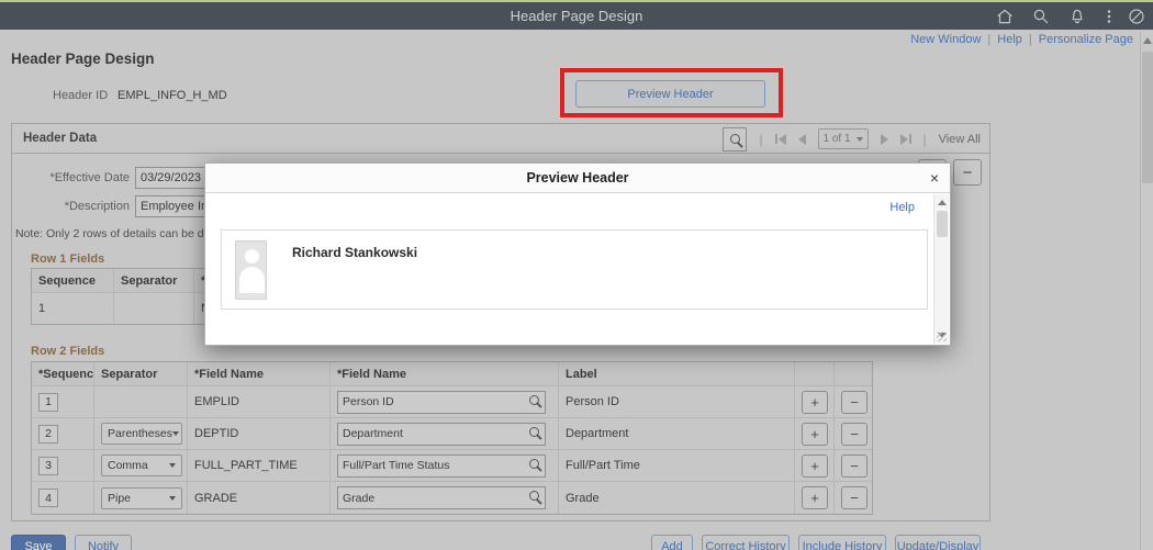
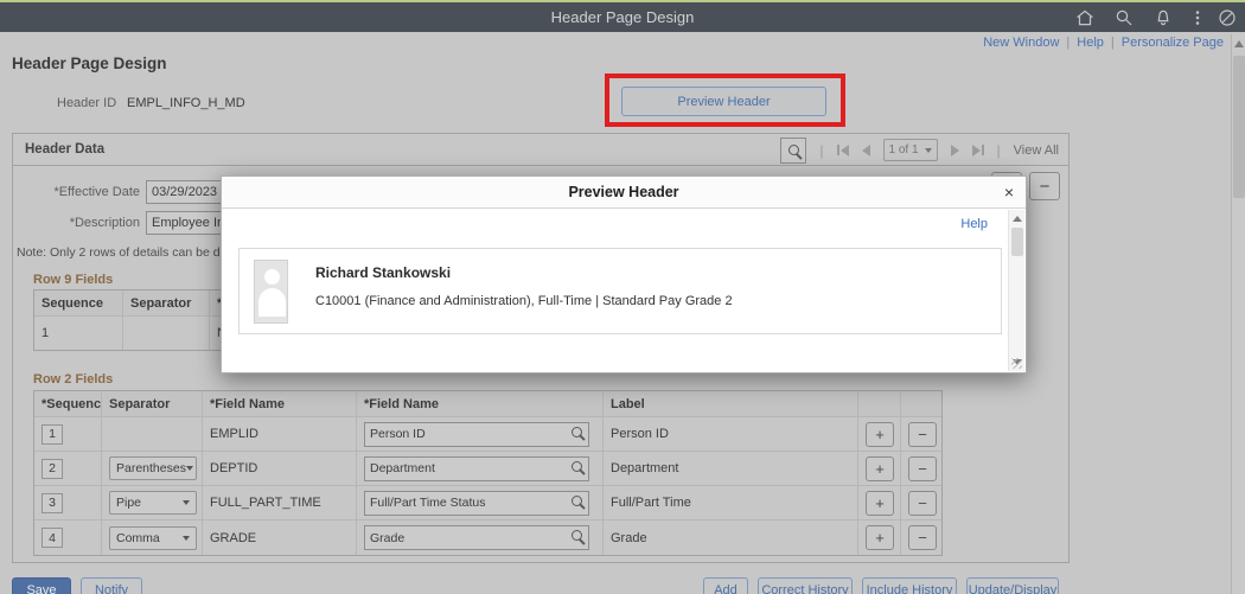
  Header Page Design
  New Window | Help | Personalize Page
  Header Page Design
  Header ID
  EMPL_INFO_H_MD
  Preview Header
  Header Data
  |
  1 of 1
  |
  View All
  *Effective Date
  03/29/2023
  *Description
  Employee I
  −
  Note: Only 2 rows of details can be d
- Row 1 Fields
+ Row 9 Fields
  Sequence
  Separator
  1
  Row 2 Fields
  *Sequenc
  Separator
  *Field Name
  *Field Name
  Label
  1
  EMPLID
  Person ID
  Person ID
  +
  −
  2
  Parentheses
  DEPTID
  Department
  Department
  +
  −
  3
- Comma
+ Pipe
  FULL_PART_TIME
  Full/Part Time Status
  Full/Part Time
  +
  −
  4
- Pipe
+ Comma
  GRADE
  Grade
  Grade
  +
  −
  Save
  Notify
  Add
  Correct History
  Include History
  Update/Display
  Preview Header
  ×
  Help
  Richard Stankowski
+ C10001 (Finance and Administration), Full-Time | Standard Pay Grade 2
